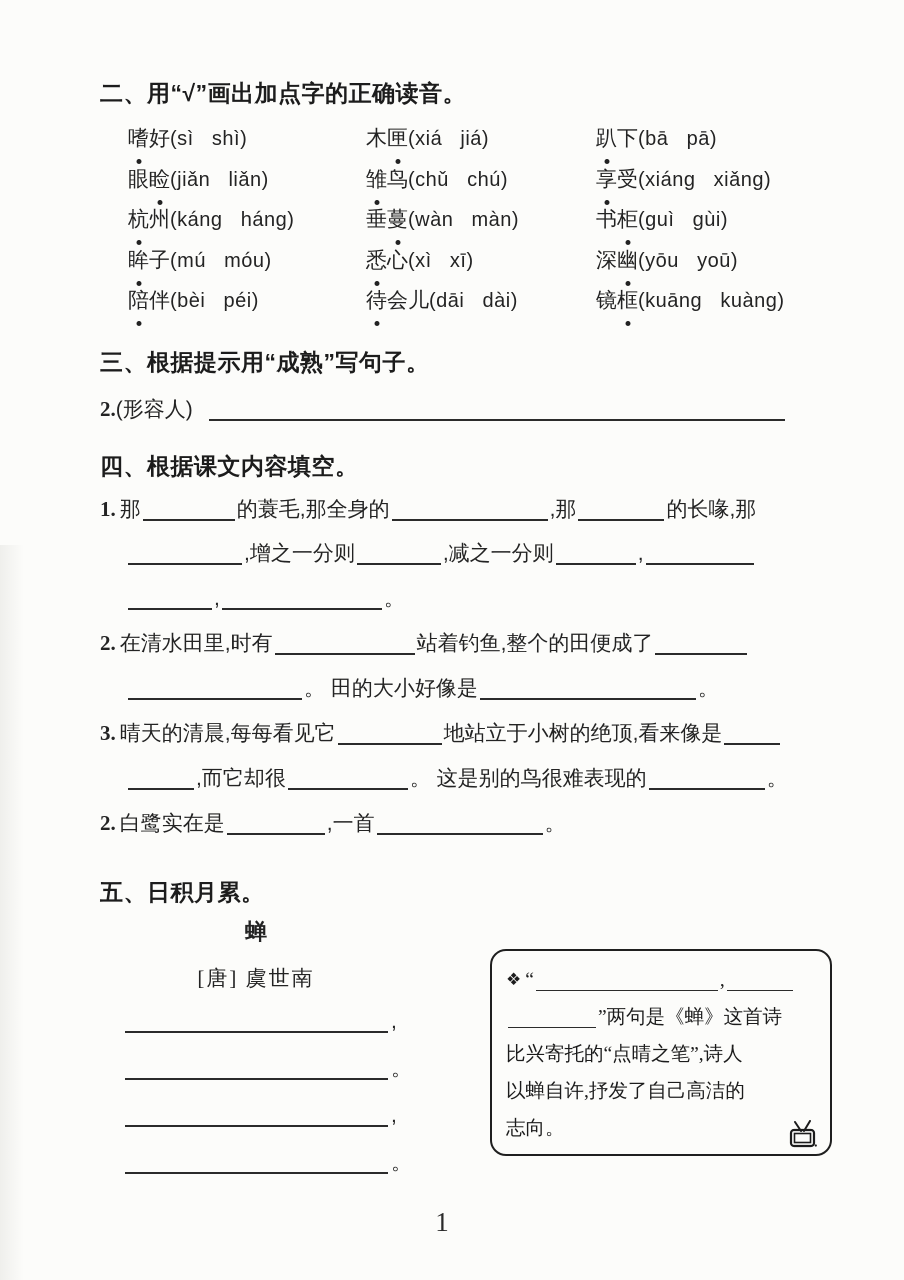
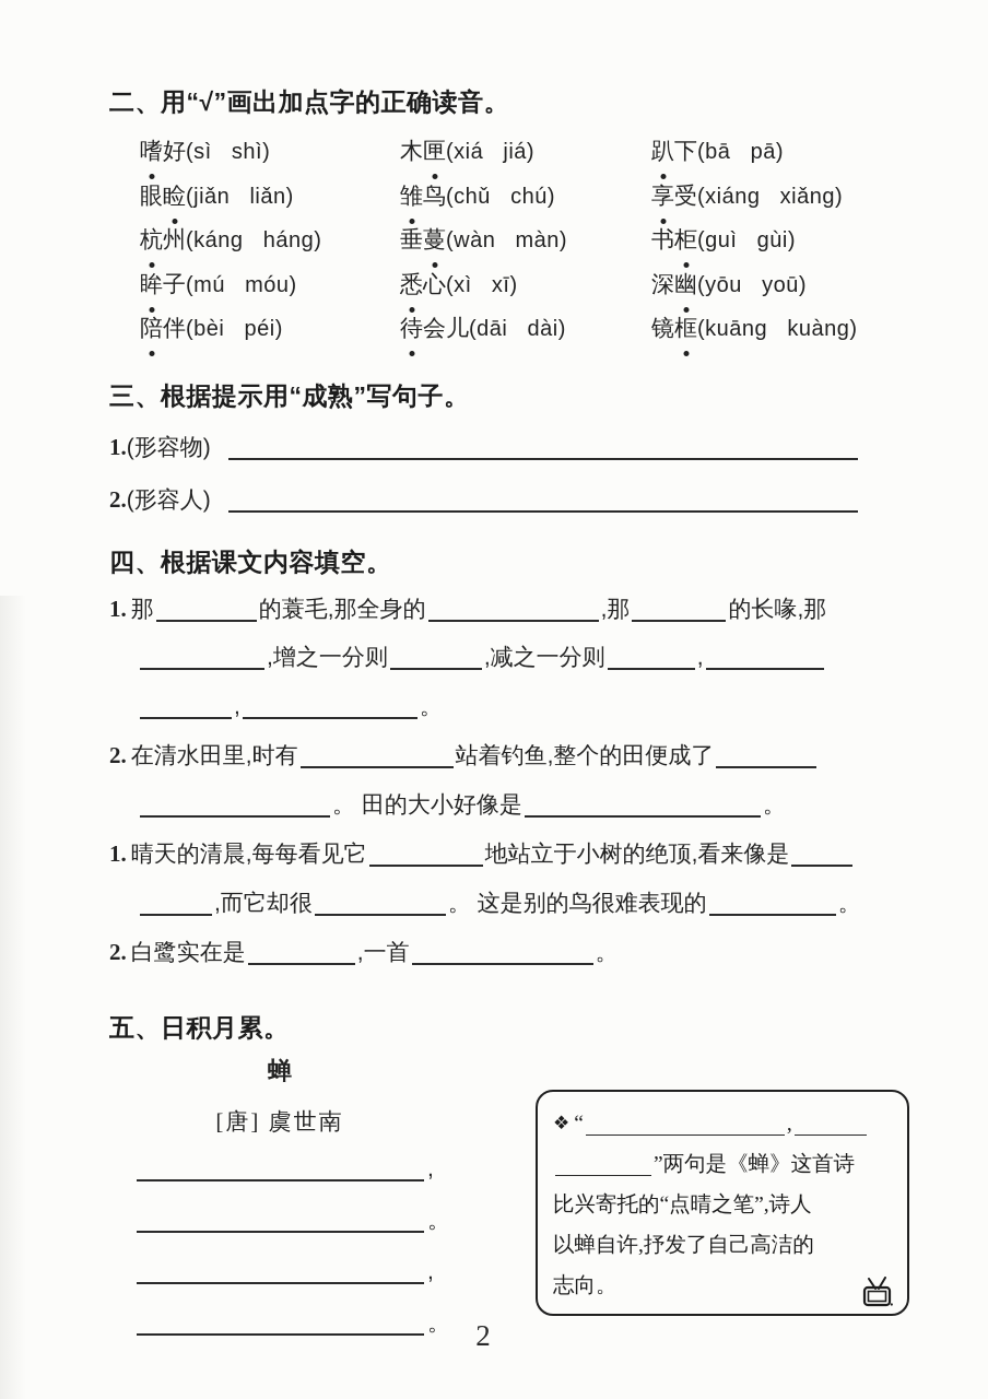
  二、用“√”画出加点字的正确读音。
  嗜好(sì shì)
  木匣(xiá jiá)
  趴下(bā pā)
  眼睑(jiǎn liǎn)
  雏鸟(chǔ chú)
  享受(xiáng xiǎng)
  杭州(káng háng)
  垂蔓(wàn màn)
  书柜(guì gùi)
  眸子(mú móu)
  悉心(xì xī)
  深幽(yōu yoū)
  陪伴(bèi péi)
  待会儿(dāi dài)
  镜框(kuāng kuàng)
  三、根据提示用“成熟”写句子。
+ 1.(形容物)
  2.(形容人)
  四、根据课文内容填空。
  1. 那 的蓑毛,那全身的 ,那 的长喙,那
  ,增之一分则 ,减之一分则 ,
  , 。
  2. 在清水田里,时有 站着钓鱼,整个的田便成了
  。 田的大小好像是 。
- 3. 晴天的清晨,每每看见它 地站立于小树的绝顶,看来像是
+ 1. 晴天的清晨,每每看见它 地站立于小树的绝顶,看来像是
  ,而它却很 。 这是别的鸟很难表现的 。
  2. 白鹭实在是 ,一首 。
  五、日积月累。
  蝉
  [唐] 虞世南
  ,
  。
  ,
  。
  ❖ “ ,
  ”两句是《蝉》这首诗
  比兴寄托的“点晴之笔”,诗人
  以蝉自许,抒发了自己高洁的
  志向。
- 1
+ 2
